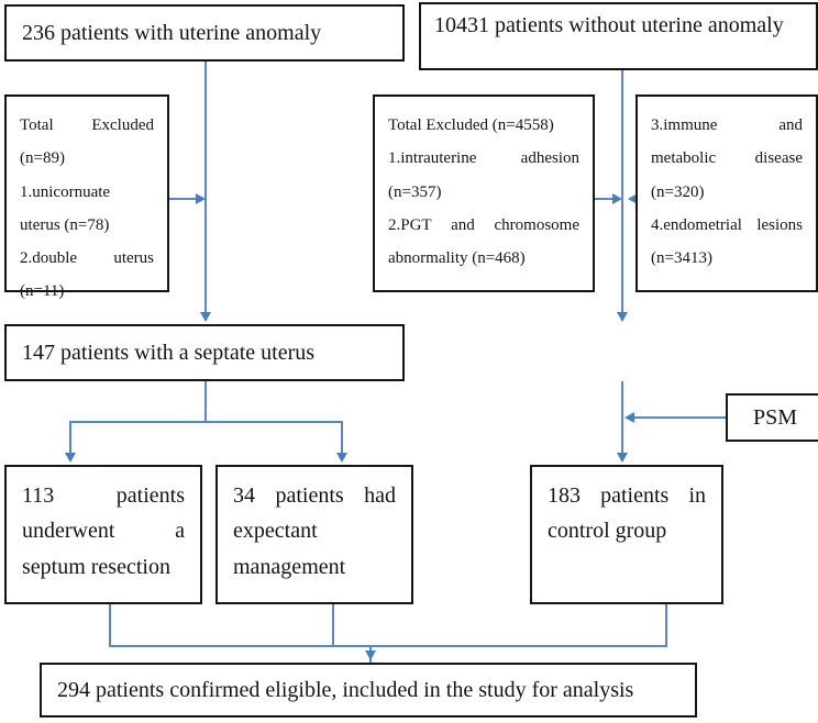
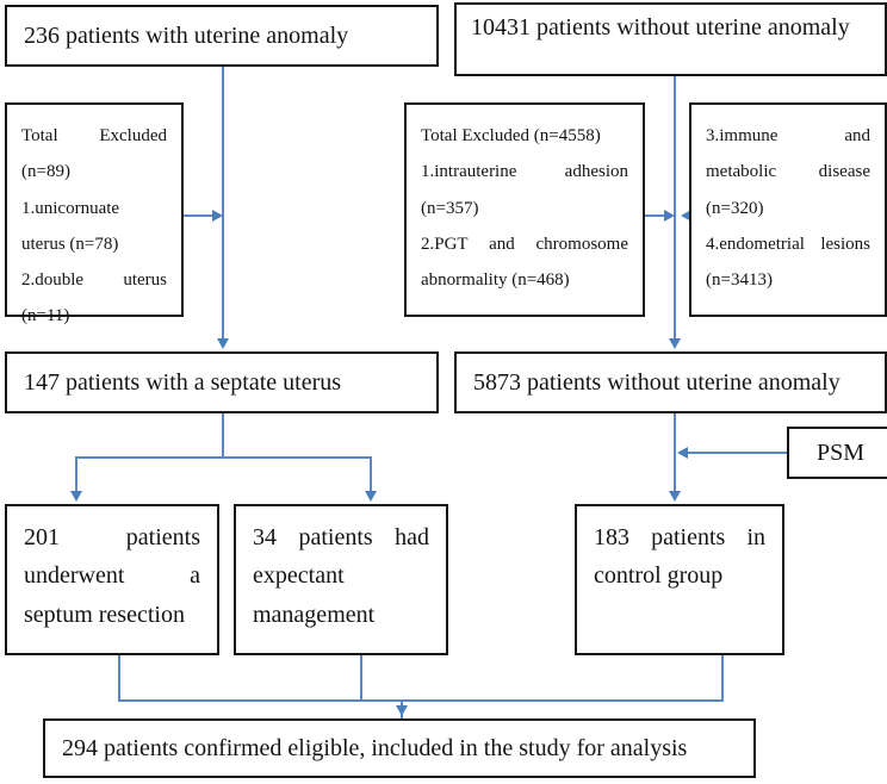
  236 patients with uterine anomaly
  10431 patients without uterine anomaly
  Total Excluded (n=89)
  1.unicornuate uterus (n=78)
  2.double uterus (n=11)
  Total Excluded (n=4558)
  1.intrauterine adhesion (n=357)
  2.PGT and chromosome abnormality (n=468)
  3.immune and metabolic disease (n=320)
  4.endometrial lesions (n=3413)
  147 patients with a septate uterus
+ 5873 patients without uterine anomaly
  PSM
- 113 patients underwent a septum resection
+ 201 patients underwent a septum resection
  34 patients had expectant management
  183 patients in control group
  294 patients confirmed eligible, included in the study for analysis
